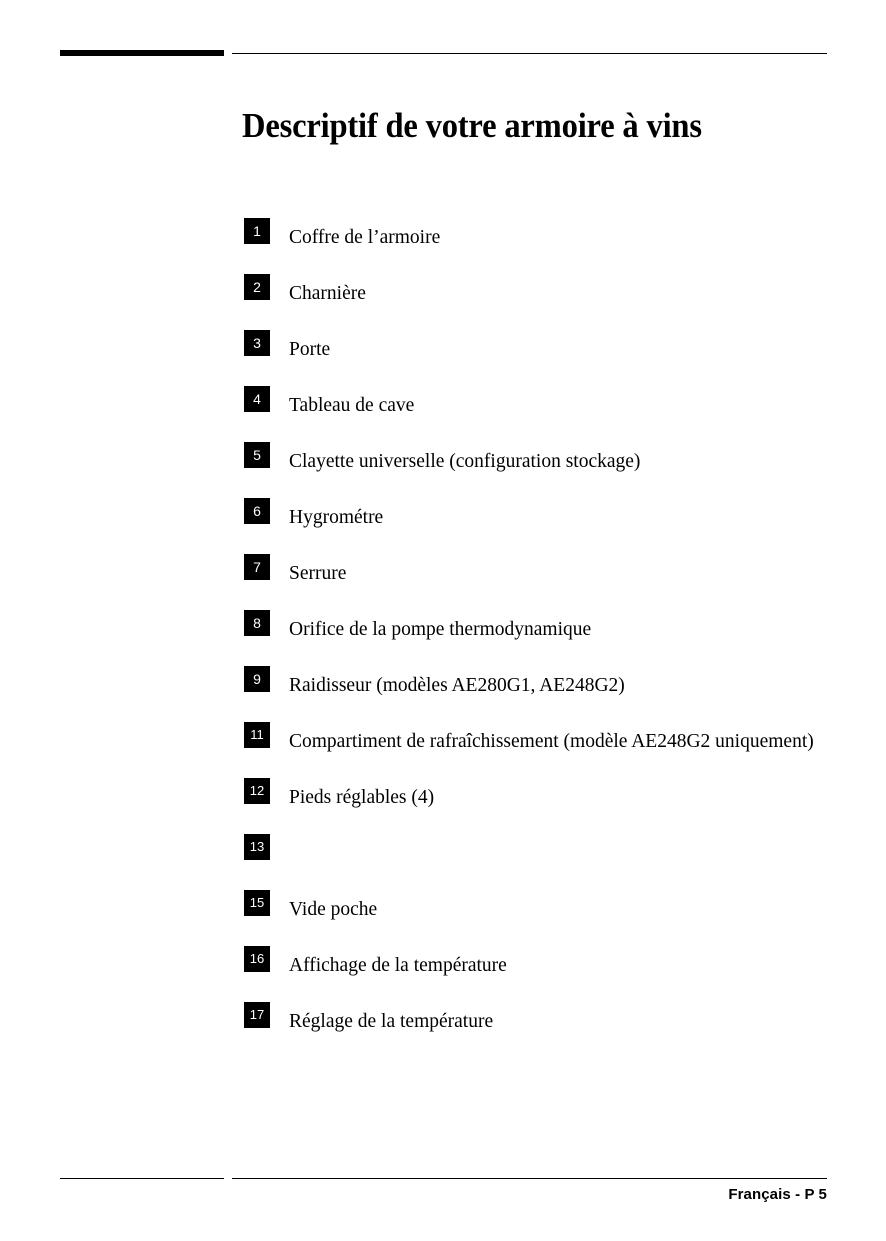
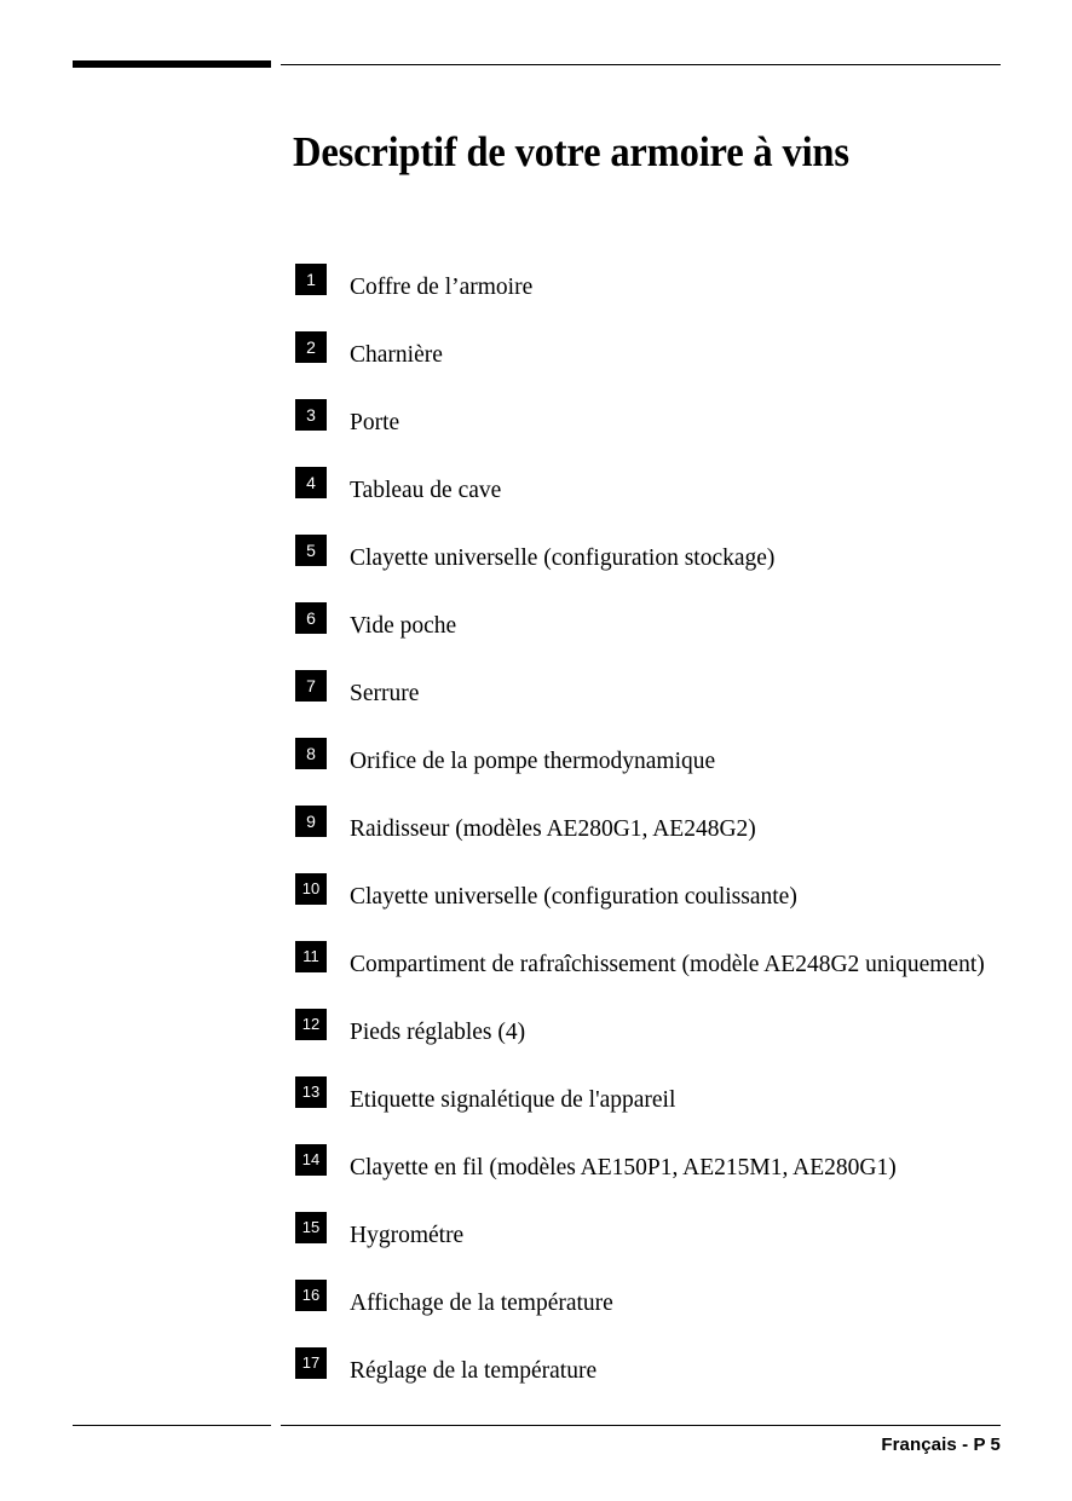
  Descriptif de votre armoire à vins
  1
  Coffre de l’armoire
  2
  Charnière
  3
  Porte
  4
  Tableau de cave
  5
  Clayette universelle (configuration stockage)
  6
- Hygrométre
+ Vide poche
  7
  Serrure
  8
  Orifice de la pompe thermodynamique
  9
  Raidisseur (modèles AE280G1, AE248G2)
+ 10
+ Clayette universelle (configuration coulissante)
  11
  Compartiment de rafraîchissement (modèle AE248G2 uniquement)
  12
  Pieds réglables (4)
  13
+ Etiquette signalétique de l'appareil
+ 14
+ Clayette en fil (modèles AE150P1, AE215M1, AE280G1)
  15
- Vide poche
+ Hygrométre
  16
  Affichage de la température
  17
  Réglage de la température
  Français - P 5
